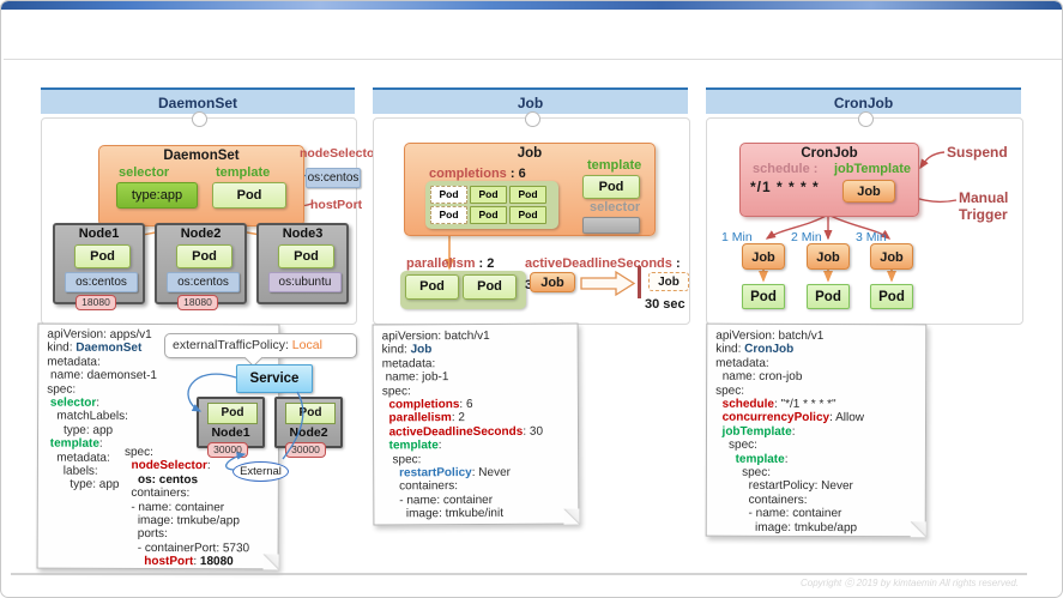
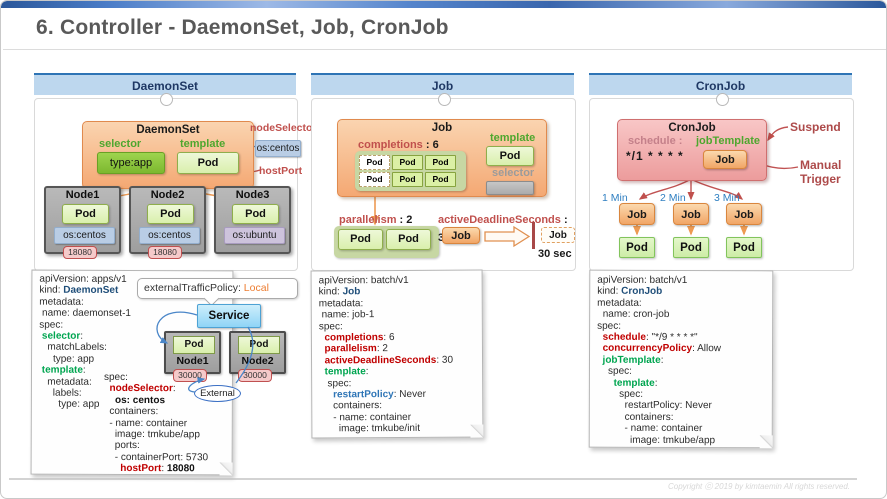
+ 6. Controller - DaemonSet, Job, CronJob
  DaemonSet
  Job
  CronJob
  DaemonSet
  selector
  template
  type:app
  Pod
  nodeSelecto
  os:centos
  hostPort
  Node1
  Pod
  os:centos
  18080
  Node2
  Pod
  os:centos
  18080
  Node3
  Pod
  os:ubuntu
  Job
  completions : 6
  Pod Pod Pod
  Pod Pod Pod
  template
  Pod
  selector
  parallelism : 2
  Pod
  Pod
  activeDeadlineSeconds :
  Job
  Job
  30 sec
  CronJob
  schedule :
  */1 * * * *
  jobTemplate
  Job
  Suspend
  Manual
  Trigger
  1 Min
  2 Min
  3 Min
  Job
  Job
  Job
  Pod
  Pod
  Pod
  apiVersion: apps/v1
  kind: DaemonSet
  metadata:
  name: daemonset-1
  spec:
  selector:
  matchLabels:
  type: app
  template:
  metadata:
  labels:
  type: app
  spec:
  nodeSelector:
  os: centos
  containers:
  - name: container
  image: tmkube/app
  ports:
  - containerPort: 5730
  hostPort: 18080
  apiVersion: batch/v1
  kind: Job
  metadata:
  name: job-1
  spec:
  completions: 6
  parallelism: 2
  activeDeadlineSeconds: 30
  template:
  spec:
  restartPolicy: Never
  containers:
  - name: container
  image: tmkube/init
  apiVersion: batch/v1
  kind: CronJob
  metadata:
  name: cron-job
  spec:
- schedule: "*/1 * * * *"
+ schedule: "*/9 * * * *"
  concurrencyPolicy: Allow
  jobTemplate:
  spec:
  template:
  spec:
  restartPolicy: Never
  containers:
  - name: container
  image: tmkube/app
  externalTrafficPolicy: Local
  Service
  Pod
  Node1
  Node2
  30000
  30000
  External
  Copyright ⓒ 2019 by kimtaemin All rights reserved.
